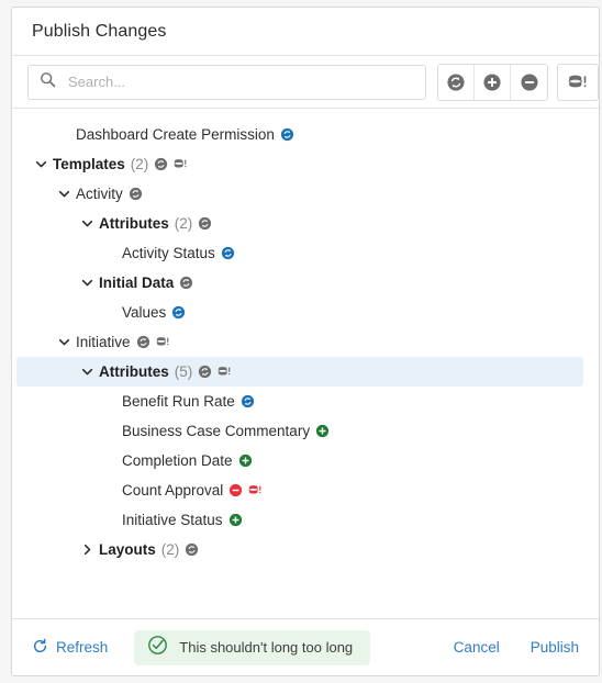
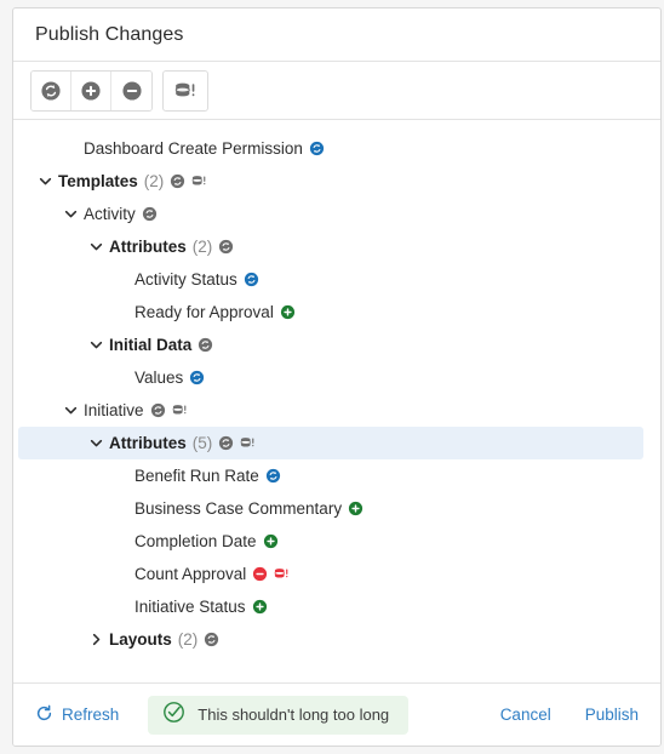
  Publish Changes
- Search...
  Dashboard Create Permission
  Templates
  (2)
  Activity
  Attributes
  (2)
  Activity Status
+ Ready for Approval
  Initial Data
  Values
  Initiative
  Attributes
  (5)
  Benefit Run Rate
  Business Case Commentary
  Completion Date
  Count Approval
  Initiative Status
  Layouts
  (2)
  Refresh
  This shouldn't long too long
  Cancel
  Publish
